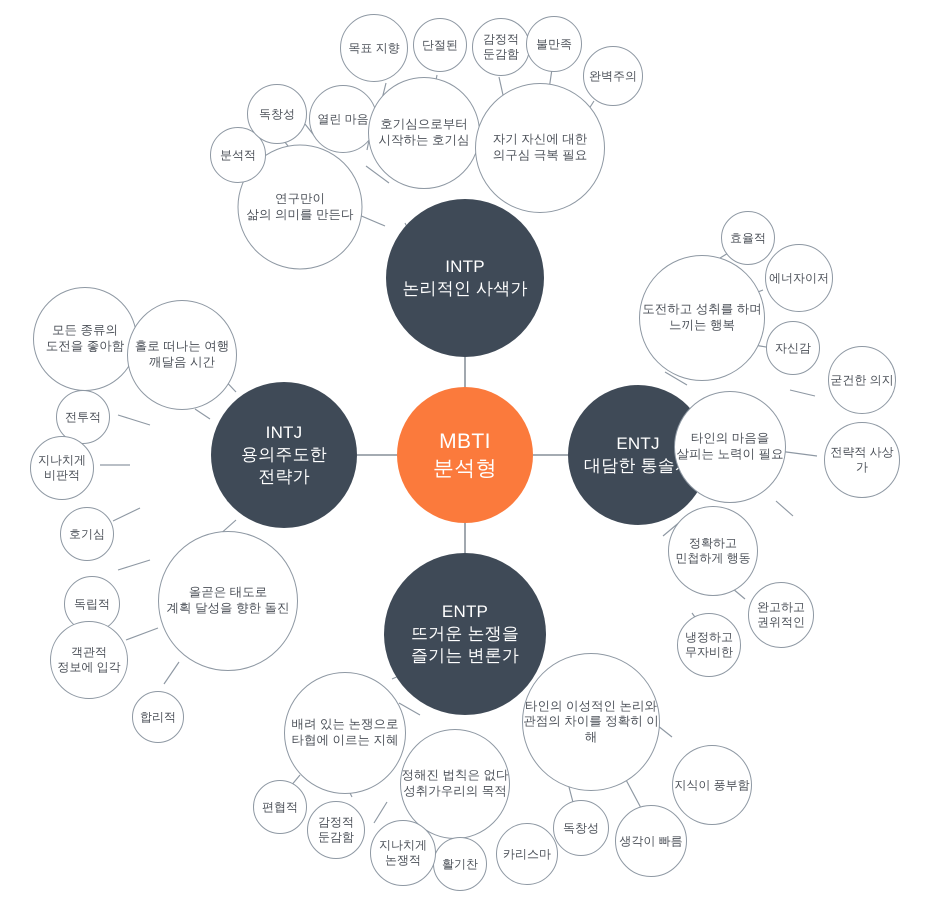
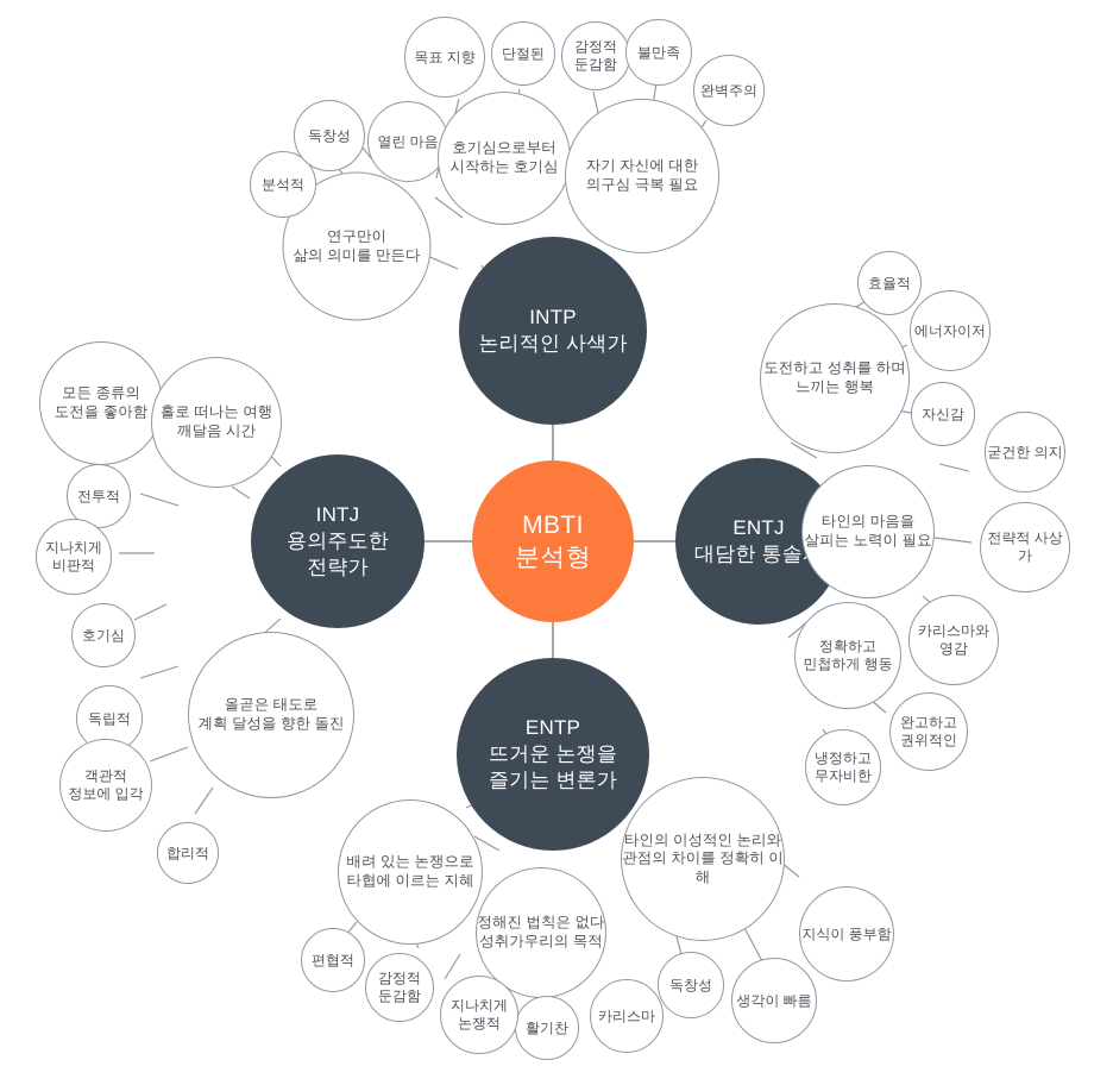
  MBTI
  분석형
  INTP
  논리적인 사색가
  INTJ
  용의주도한
  전략가
  ENTJ
  대담한 통솔
  ENTP
  뜨거운 논쟁을
  즐기는 변론가
  연구만이
  삶의 의미를 만든다
  분석적
  독창성
  열린 마음
  호기심으로부터
  시작하는 호기심
  목표 지향
  단절된
  감정적
  둔감함
  자기 자신에 대한
  의구심 극복 필요
  불만족
  완벽주의
  모든 종류의
  도전을 좋아함
  홀로 떠나는 여행
  깨달음 시간
  전투적
  지나치게
  비판적
  호기심
  독립적
  올곧은 태도로
  계획 달성을 향한 돌진
  객관적
  정보에 입각
  합리적
  도전하고 성취를 하며
  느끼는 행복
  효율적
  에너자이저
  자신감
  굳건한 의지
  타인의 마음을
  살피는 노력이 필요
  전략적 사상가
+ 카리스마와
+ 영감
  정확하고
  민첩하게 행동
  완고하고
  권위적인
  냉정하고
  무자비한
  타인의 이성적인 논리와
  관점의 차이를 정확히 이해
  지식이 풍부함
  생각이 빠름
  독창성
  정해진 법칙은 없다
  성취가우리의 목적
  카리스마
  활기찬
  지나치게
  논쟁적
  배려 있는 논쟁으로
  타협에 이르는 지혜
  감정적
  둔감함
  편협적
